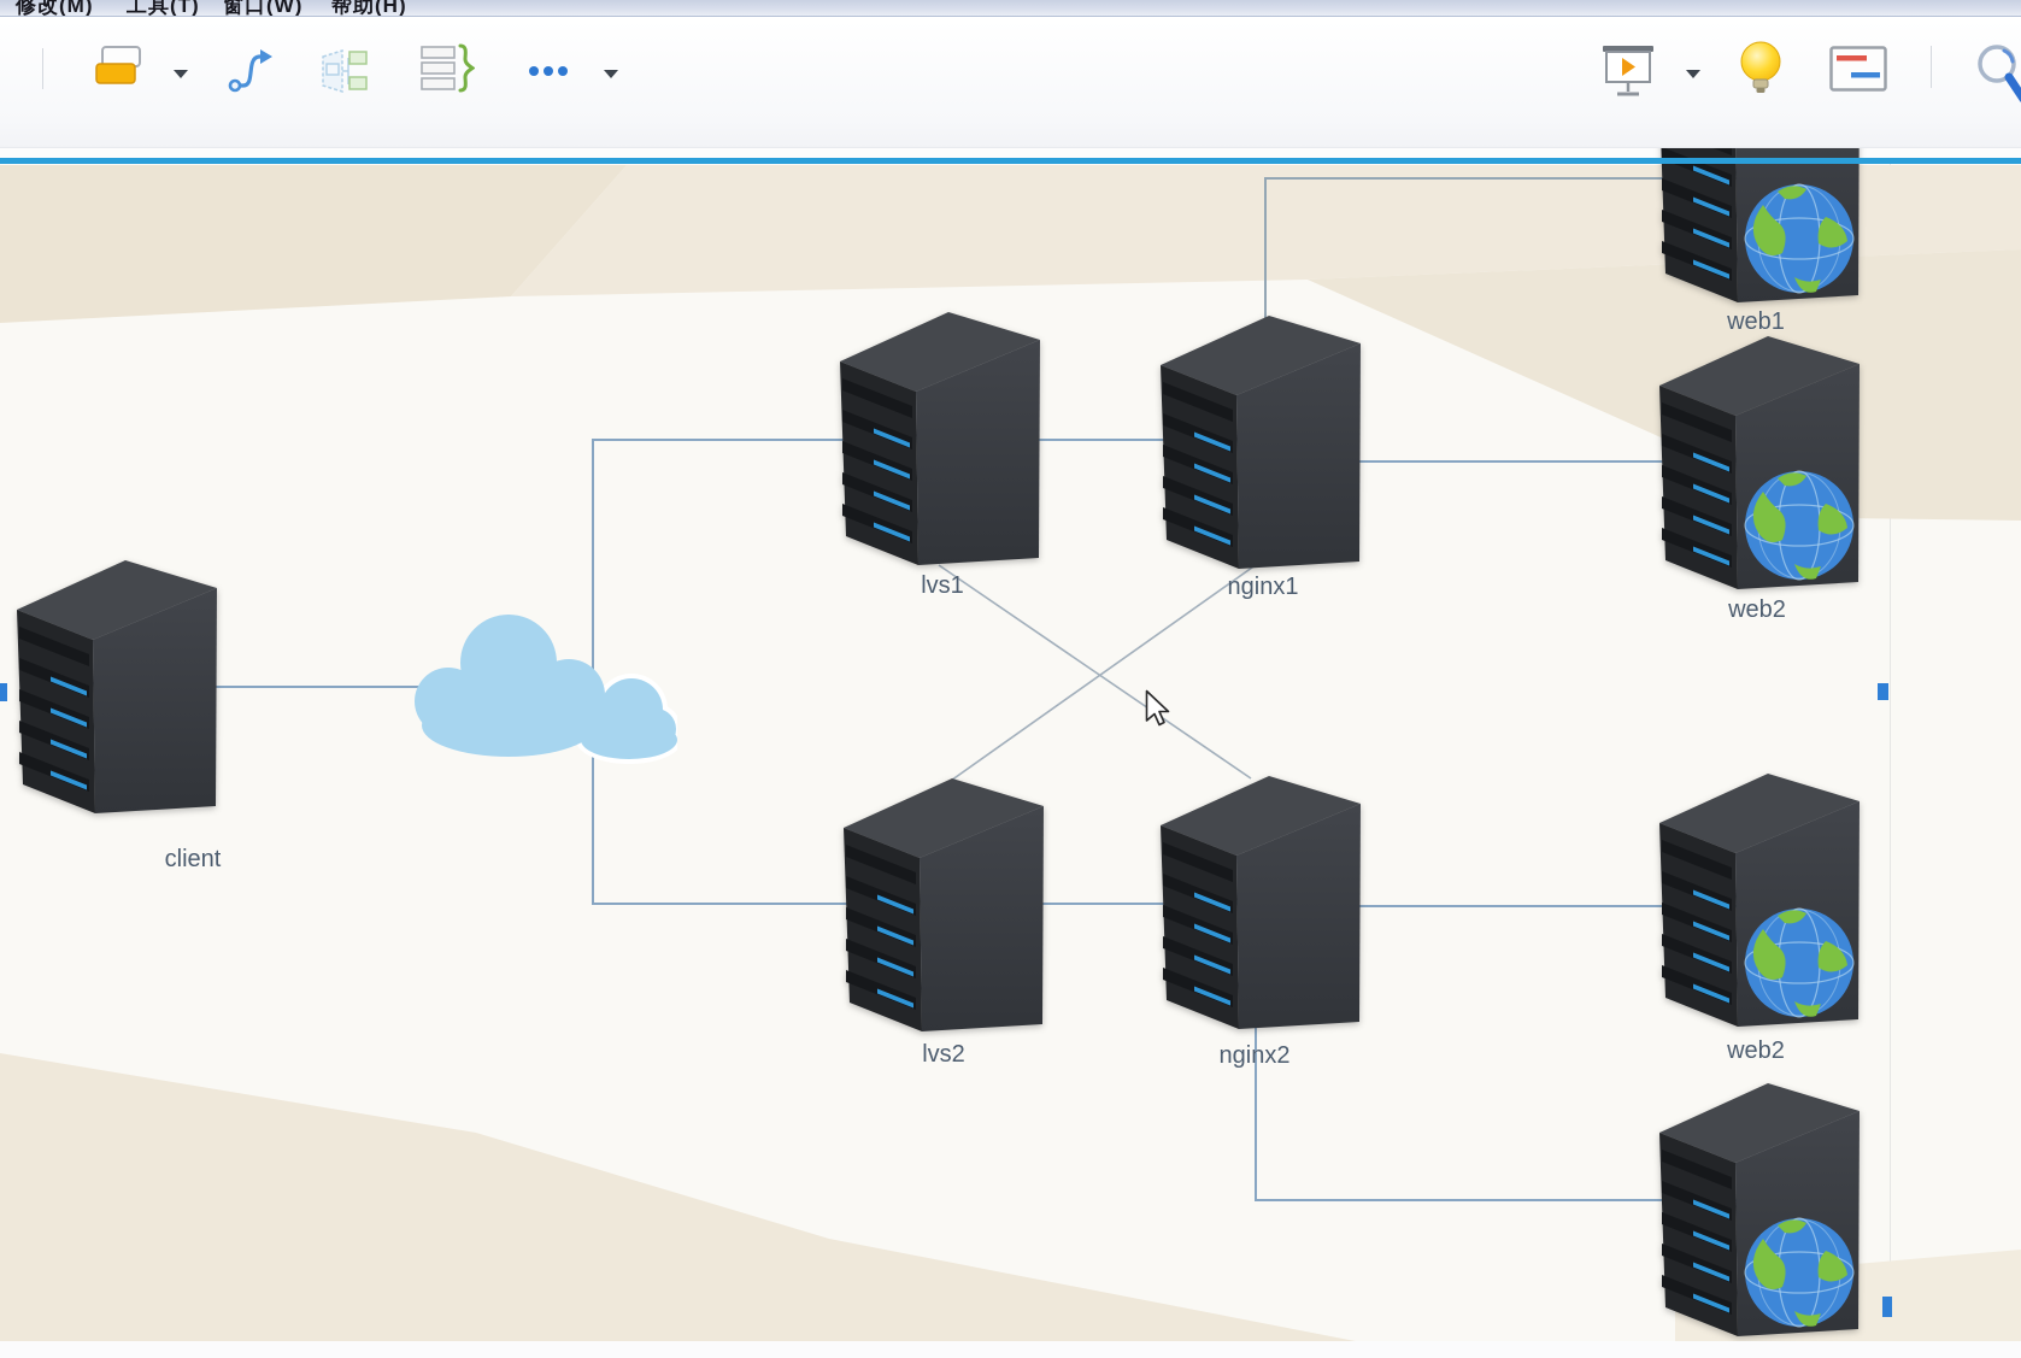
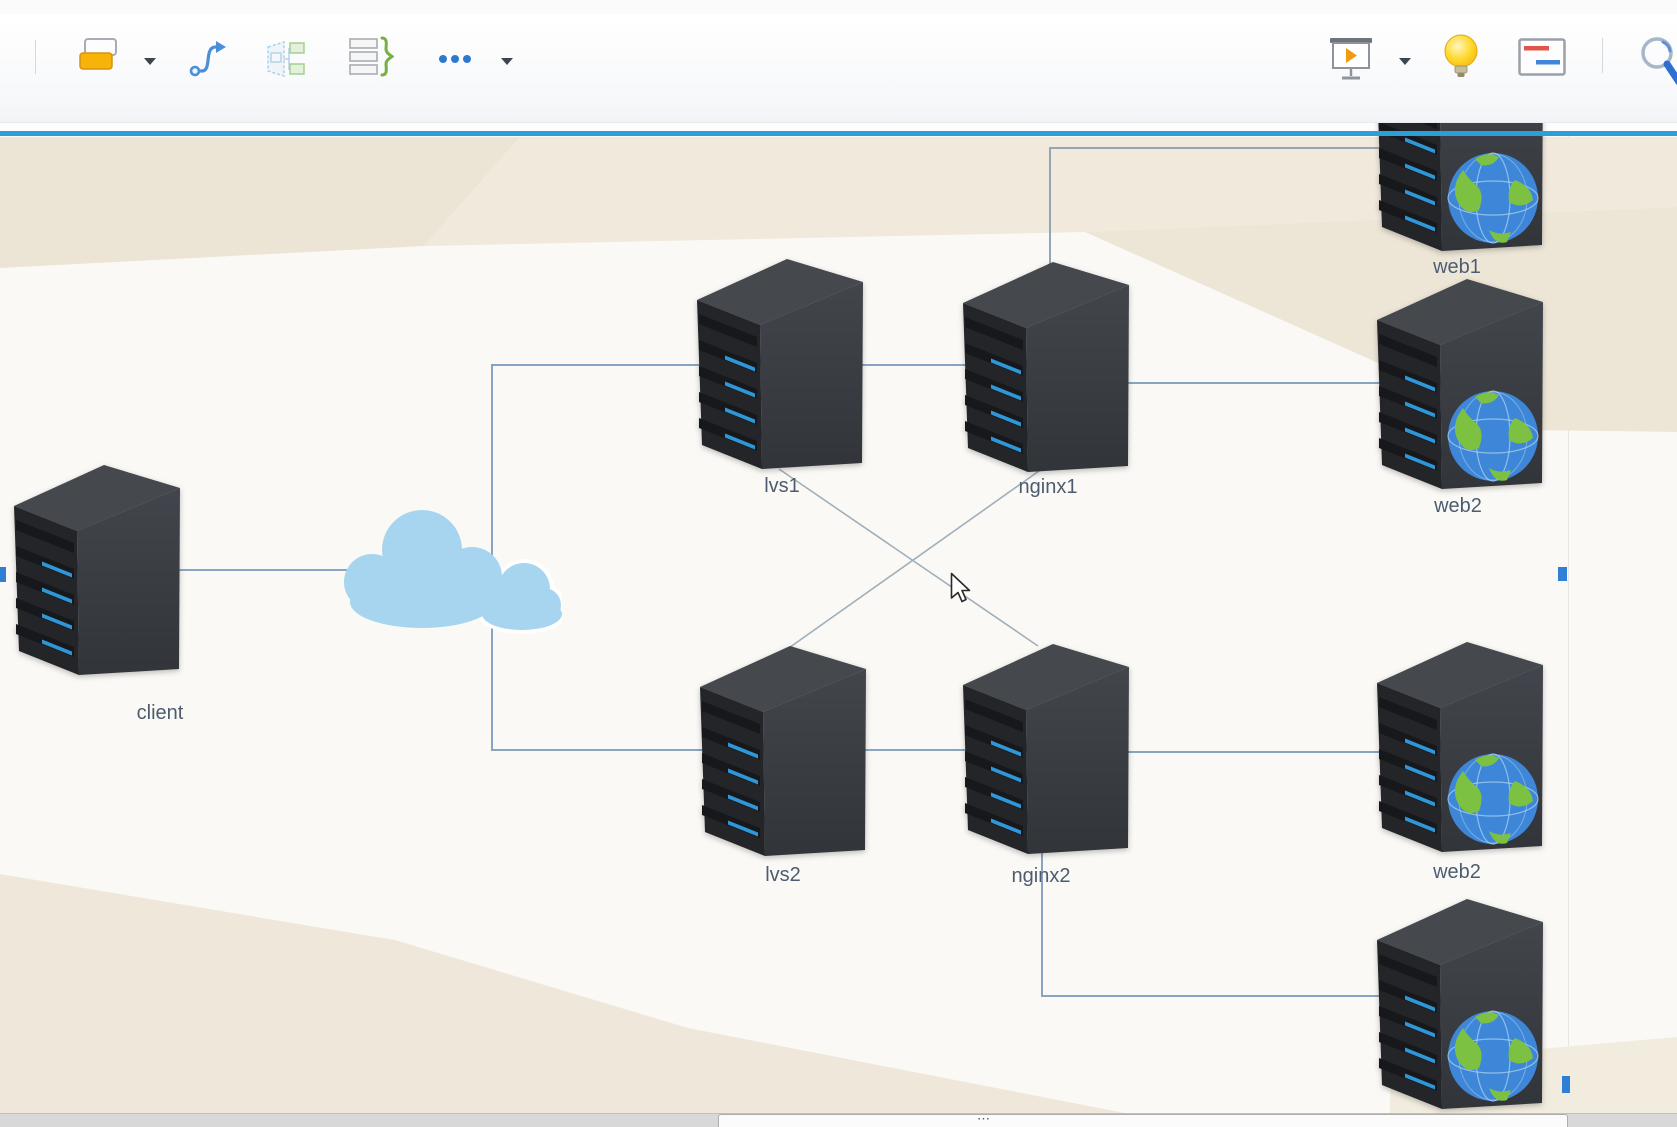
- 修改(M)
- 工具(T)
- 窗口(W)
- 帮助(H)
  client
  lvs1
  nginx1
  lvs2
  nginx2
  web1
  web2
  web2
+ ⋯
